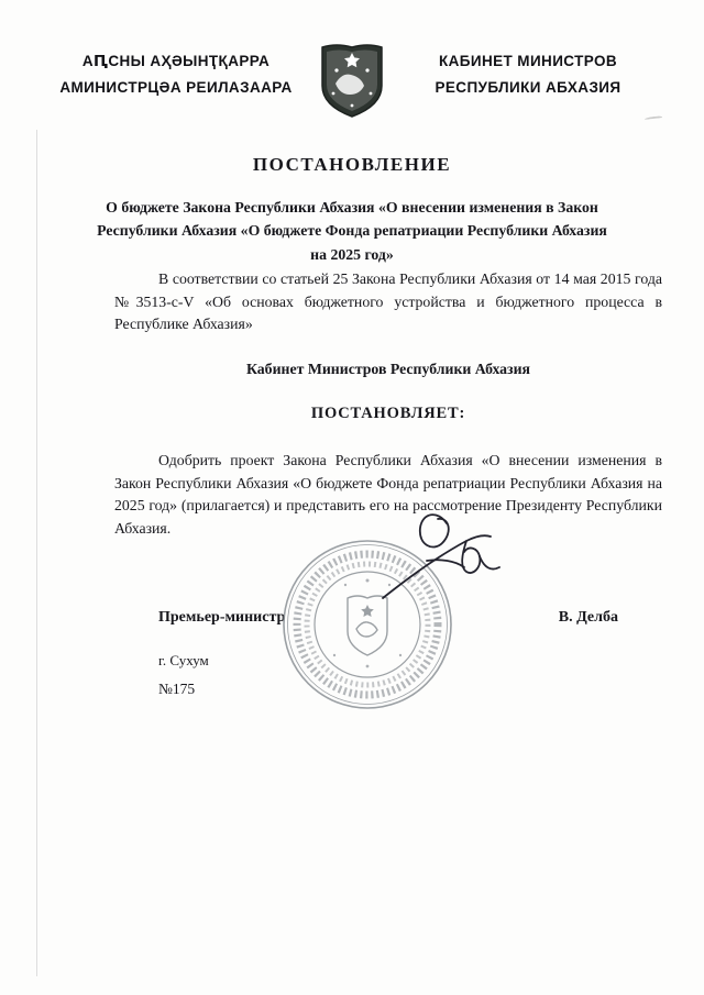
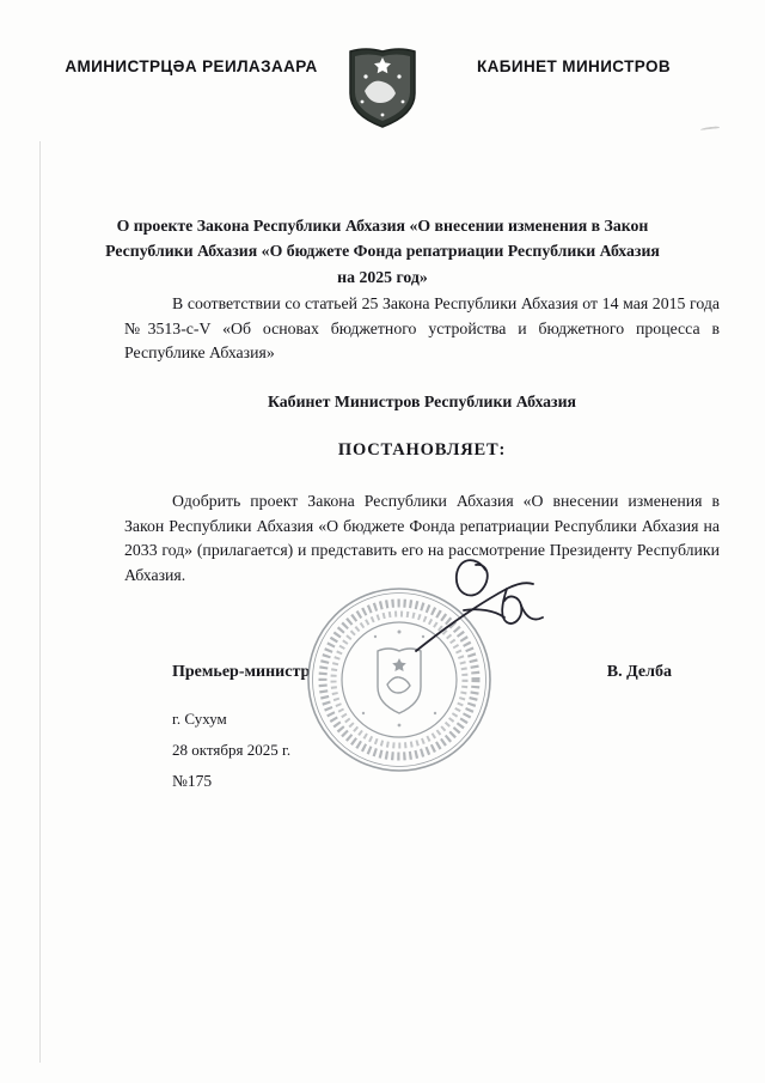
- АԤСНЫ АҲӘЫНҬҚАРРА
  АМИНИСТРЦӘА РЕИЛАЗААРА
  КАБИНЕТ МИНИСТРОВ
- РЕСПУБЛИКИ АБХАЗИЯ
- ПОСТАНОВЛЕНИЕ
- О бюджете Закона Республики Абхазия «О внесении изменения в Закон Республики Абхазия «О бюджете Фонда репатриации Республики Абхазия на 2025 год»
+ О проекте Закона Республики Абхазия «О внесении изменения в Закон Республики Абхазия «О бюджете Фонда репатриации Республики Абхазия на 2025 год»
  В соответствии со статьей 25 Закона Республики Абхазия от 14 мая 2015 года №3513-с-V «Об основах бюджетного устройства и бюджетного процесса в Республике Абхазия»
  Кабинет Министров Республики Абхазия
  ПОСТАНОВЛЯЕТ:
- Одобрить проект Закона Республики Абхазия «О внесении изменения в Закон Республики Абхазия «О бюджете Фонда репатриации Республики Абхазия на 2025 год» (прилагается) и представить его на рассмотрение Президенту Республики Абхазия.
+ Одобрить проект Закона Республики Абхазия «О внесении изменения в Закон Республики Абхазия «О бюджете Фонда репатриации Республики Абхазия на 2033 год» (прилагается) и представить его на рассмотрение Президенту Республики Абхазия.
  Премьер-министр
  В. Делба
  г. Сухум
+ 28 октября 2025 г.
  №175
